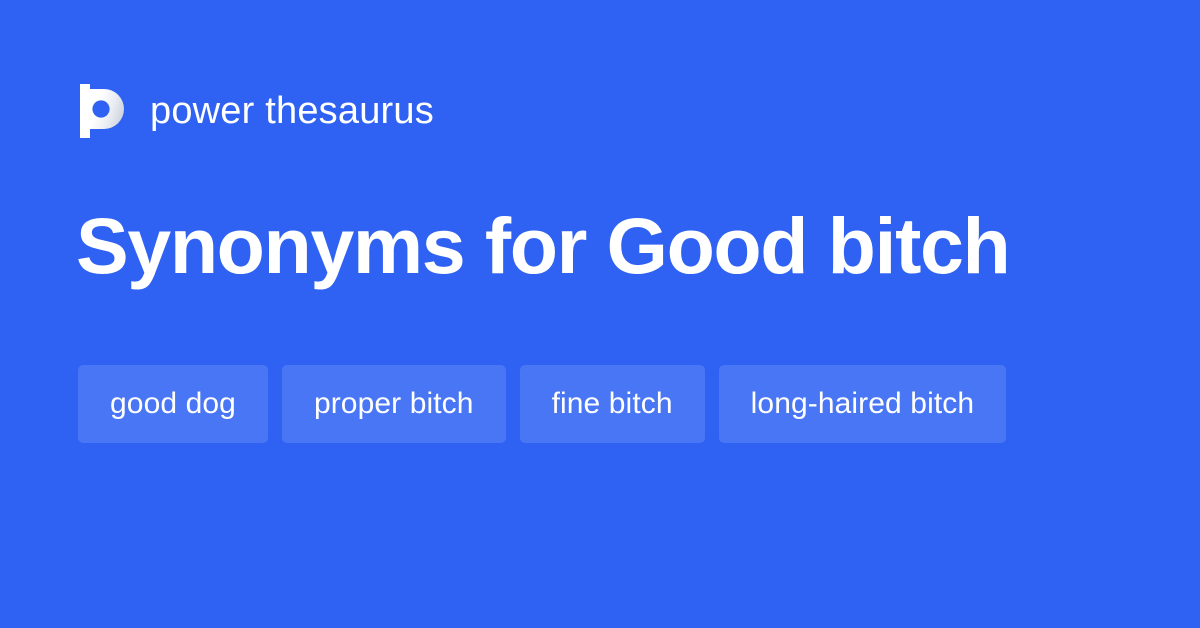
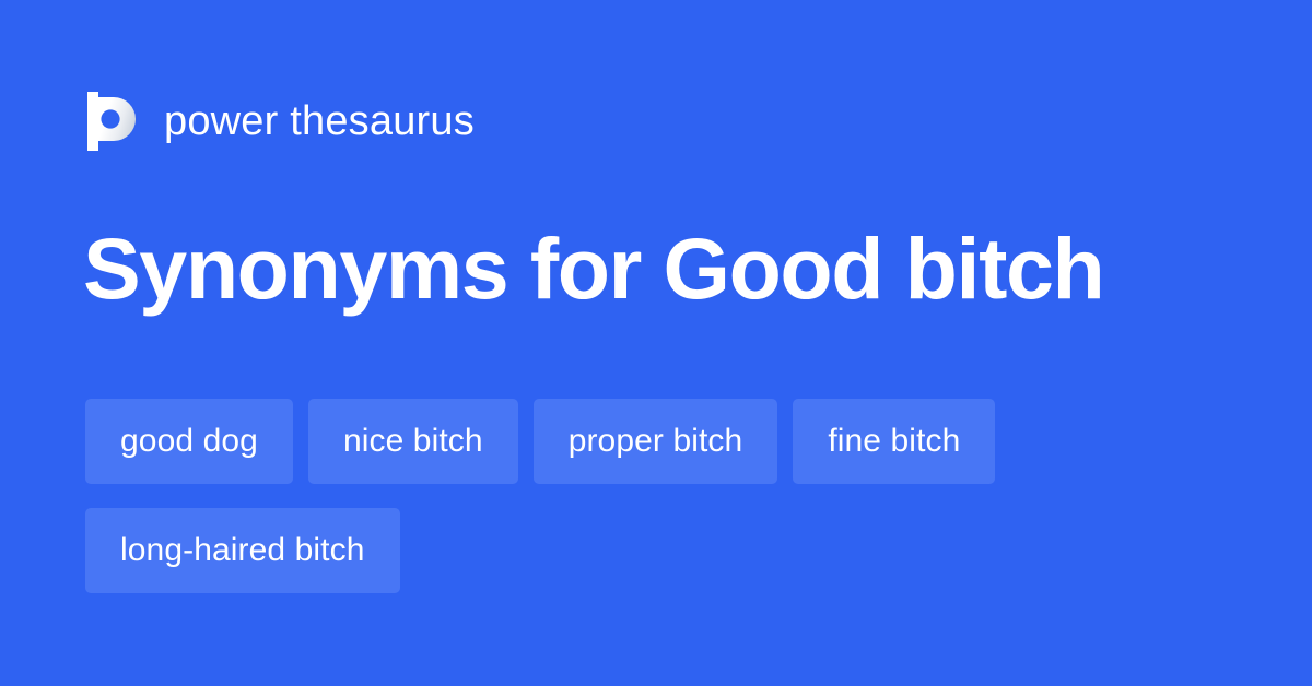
  power thesaurus
  Synonyms for Good bitch
  good dog
+ nice bitch
  proper bitch
  fine bitch
  long-haired bitch
